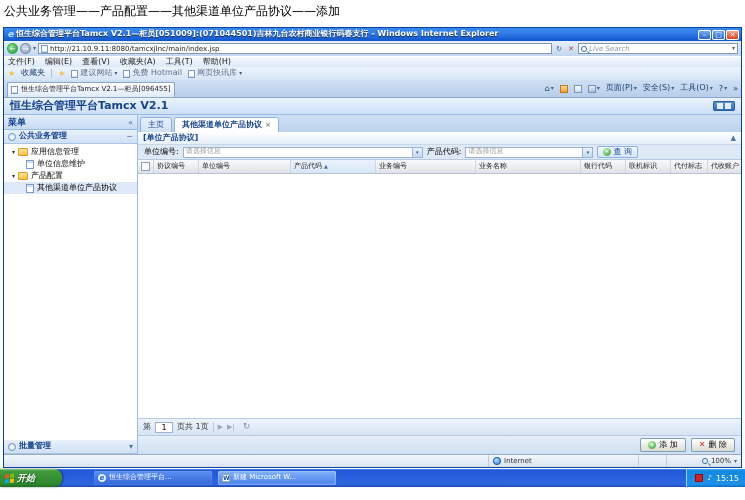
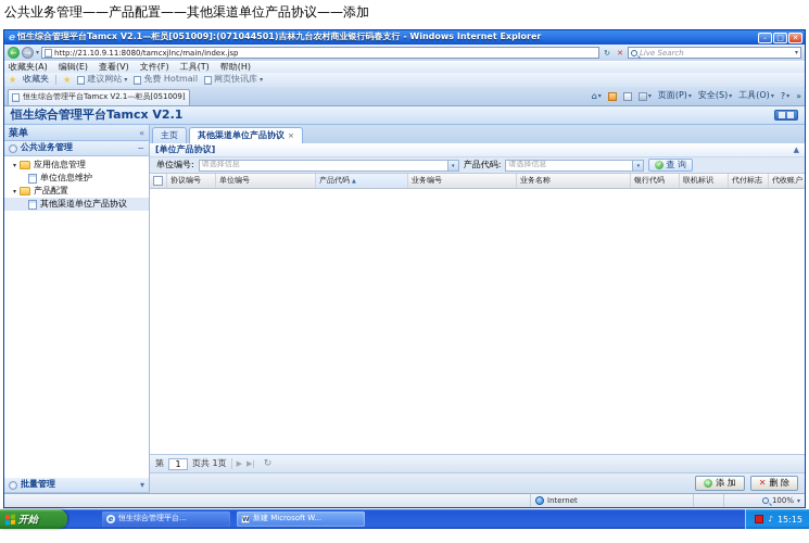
  公共业务管理——产品配置——其他渠道单位产品协议——添加
  e
  恒生综合管理平台Tamcx V2.1—柜员[051009]:(071044501)吉林九台农村商业银行码春支行 - Windows Internet Explorer
  –
  □
  ✕
  ←
  →
  http://21.10.9.11:8080/tamcxjlnc/main/index.jsp
  ↻
  ✕
  Live Search
- 文件(F)
+ 收藏夹(A)
  编辑(E)
  查看(V)
- 收藏夹(A)
+ 文件(F)
  工具(T)
  帮助(H)
  ★
  收藏夹
  ★
  建议网站
  免费 Hotmail
  网页快讯库
- 恒生综合管理平台Tamcx V2.1—柜员[096455]
+ 恒生综合管理平台Tamcx V2.1—柜员[051009]
  ⌂
  页面(P)
  安全(S)
  工具(O)
  ?
  »
  恒生综合管理平台Tamcx V2.1
  菜单
  «
  公共业务管理
  −
  应用信息管理
  单位信息维护
  产品配置
  其他渠道单位产品协议
  批量管理
  ▾
  主页
  其他渠道单位产品协议
  ×
  [单位产品协议]
  ▲
  单位编号:
  请选择信息
  产品代码:
  请选择信息
  查 询
  协议编号
  单位编号
  产品代码
  业务编号
  业务名称
  银行代码
  联机标识
  代付标志
  代收账户
  第
  1
  页共 1页
  ▶
  ▶|
  ↻
  +
  添 加
  ✕
  删 除
  Internet
  100%
  开始
  e
  恒生综合管理平台...
  新建 Microsoft W...
  ♪
  15:15
